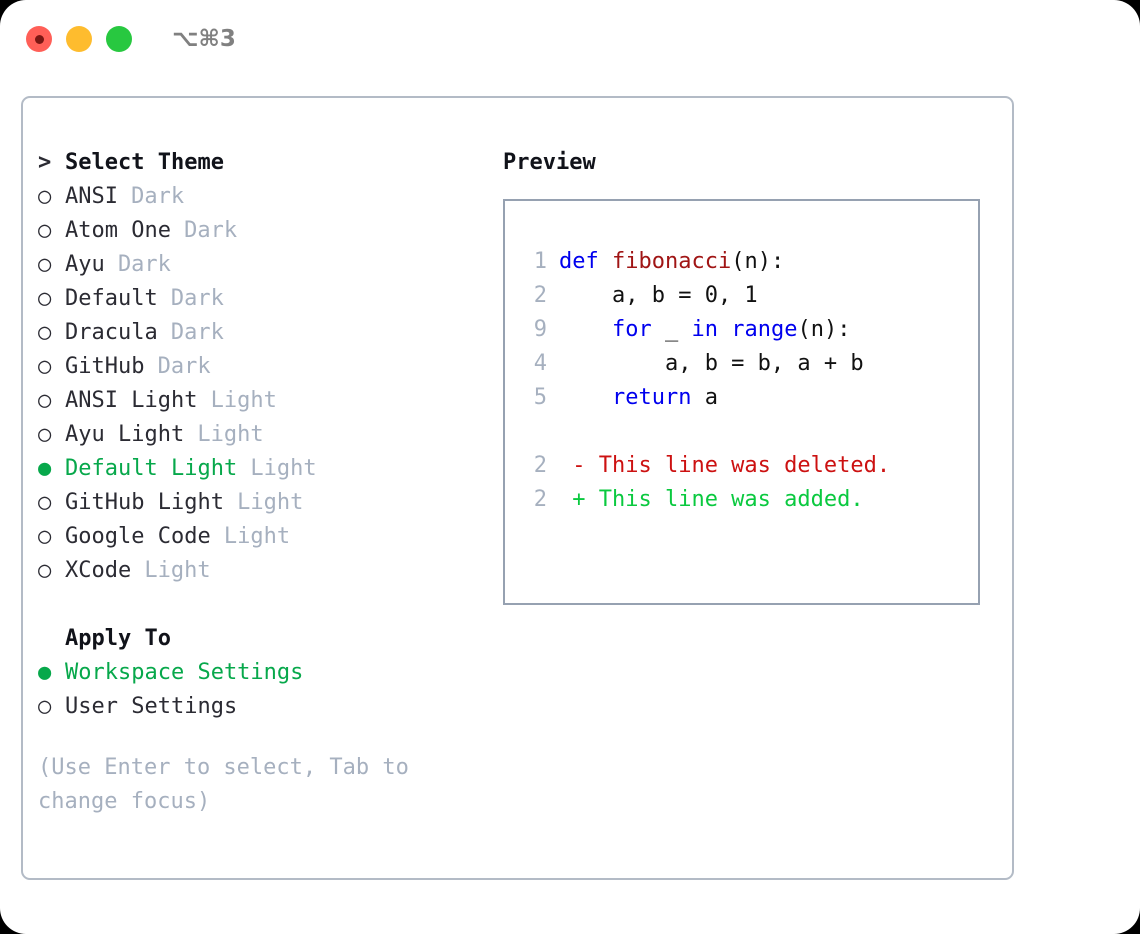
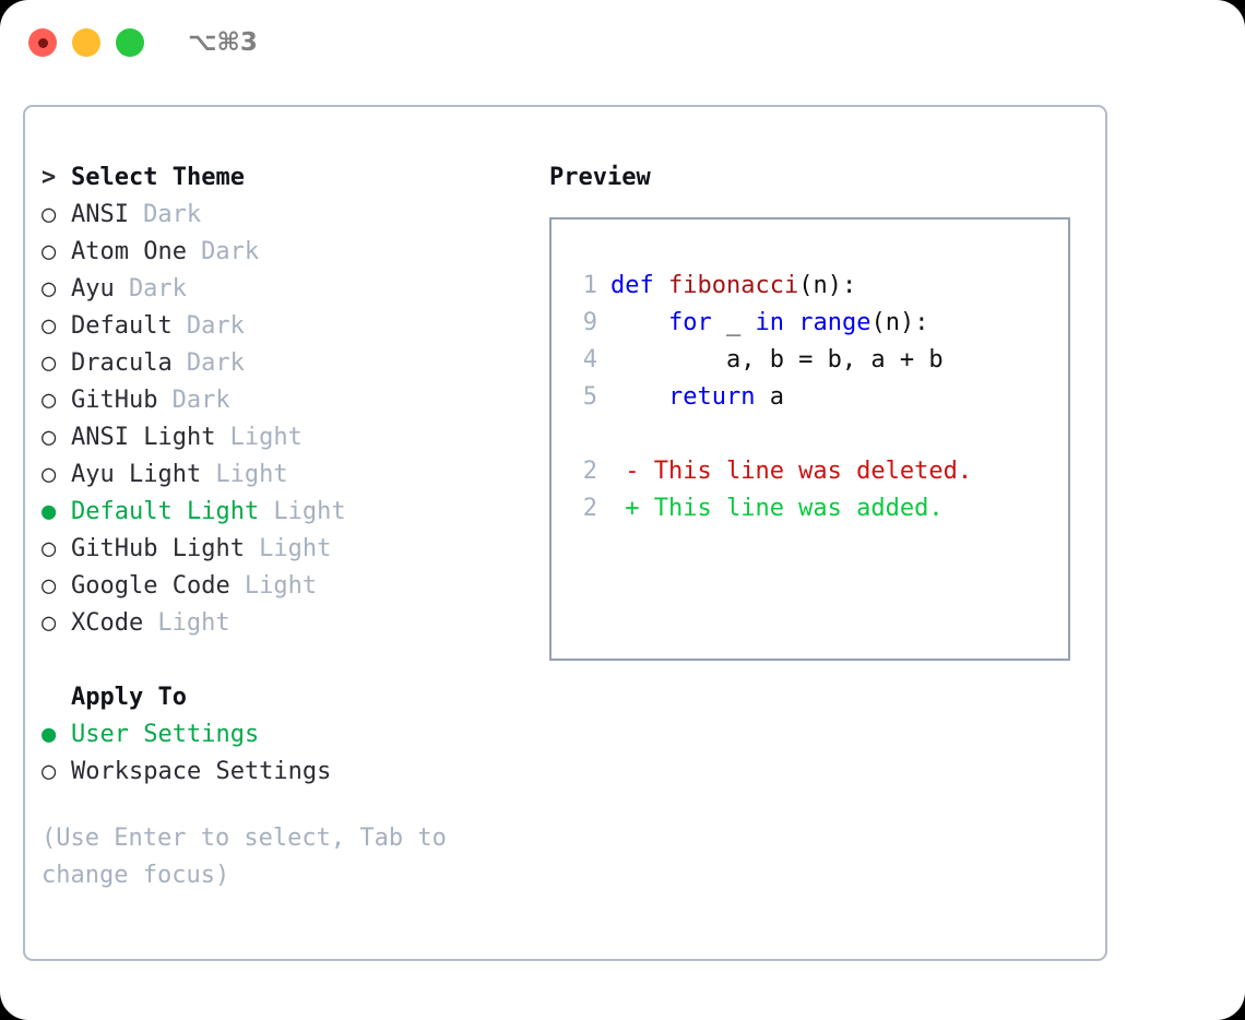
  ⌥⌘3
  >
  Select Theme
  ○
  ANSI
  Dark
  ○
  Atom One
  Dark
  ○
  Ayu
  Dark
  ○
  Default
  Dark
  ○
  Dracula
  Dark
  ○
  GitHub
  Dark
  ○
  ANSI Light
  Light
  ○
  Ayu Light
  Light
  ●
  Default Light
  Light
  ○
  GitHub Light
  Light
  ○
  Google Code
  Light
  ○
  XCode
  Light
  Apply To
  ●
- Workspace Settings
+ User Settings
  ○
- User Settings
+ Workspace Settings
  (Use Enter to select, Tab to change focus)
  Preview
  1 def fibonacci(n):
- 2 a, b = 0, 1
  9 for _ in range(n):
  4 a, b = b, a + b
  5 return a
  2 - This line was deleted.
  2 + This line was added.
